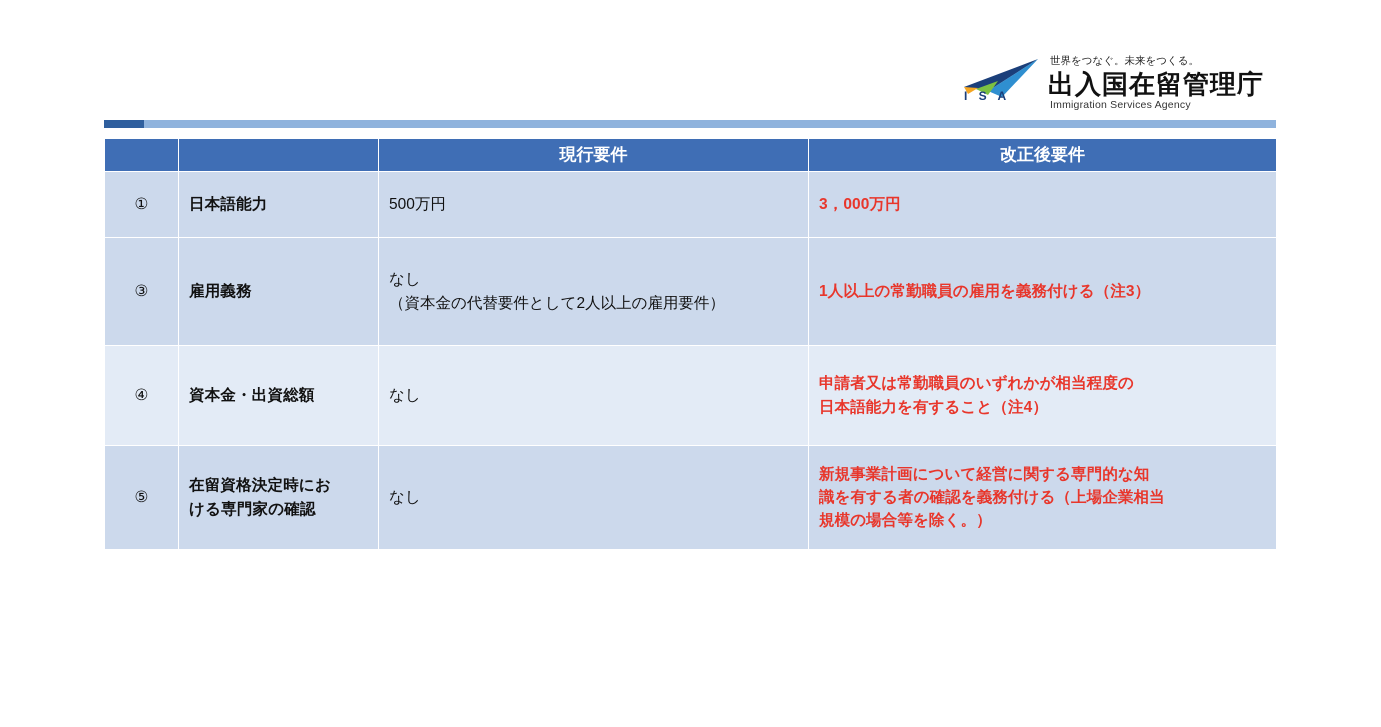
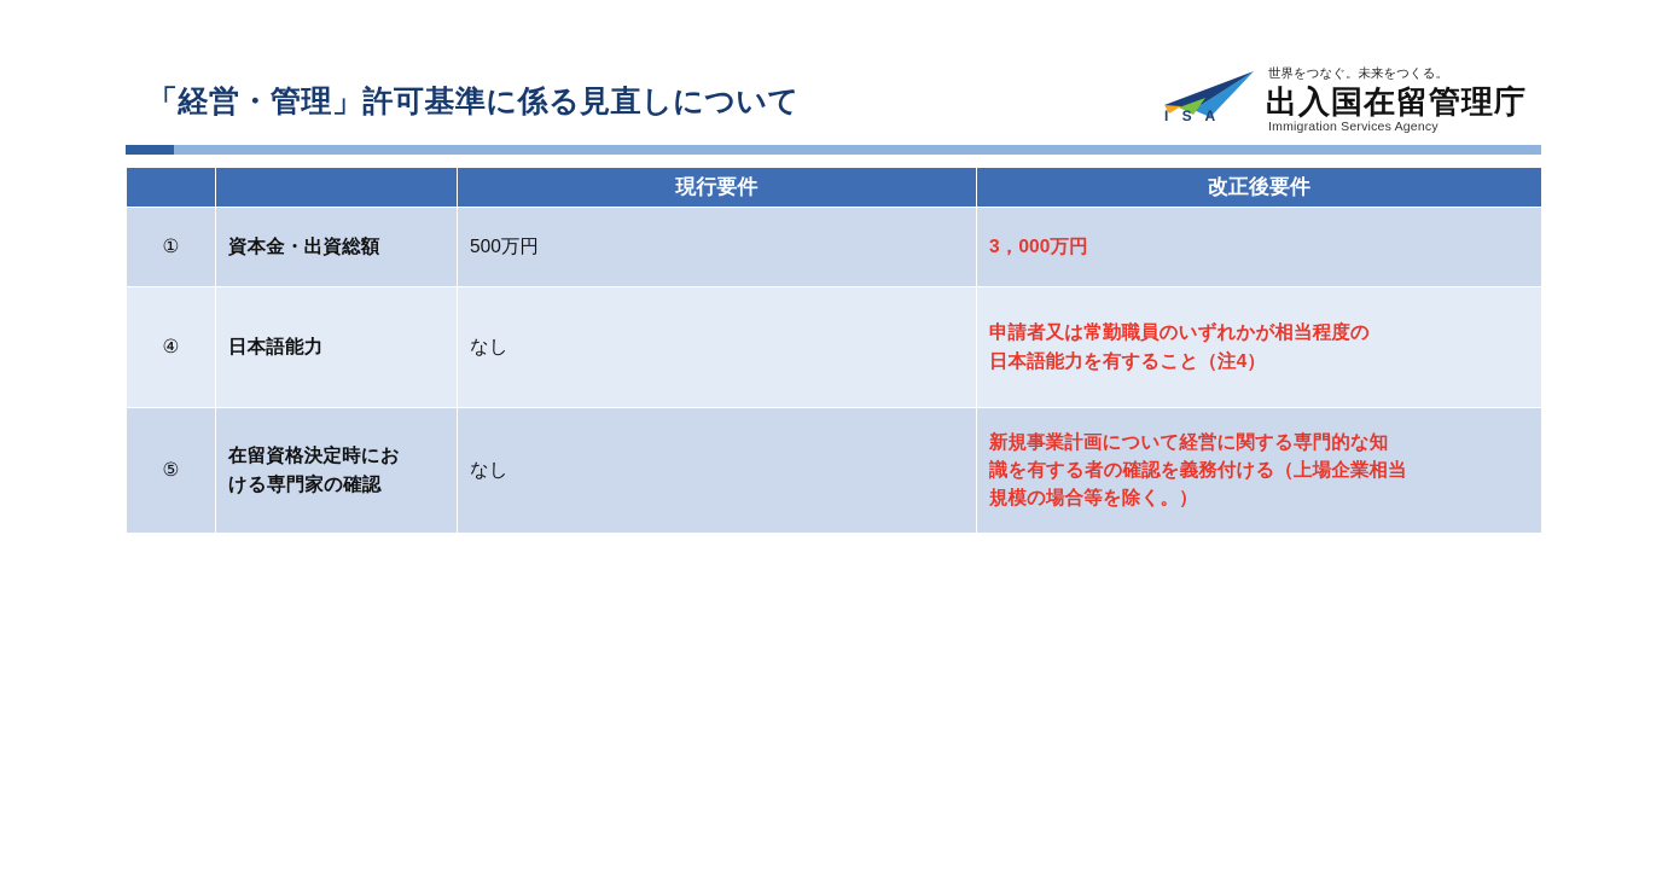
+ 「経営・管理」許可基準に係る見直しについて
  I S A
  世界をつなぐ。未来をつくる。
  出入国在留管理庁
  Immigration Services Agency
  		現行要件	改正後要件
- ①	日本語能力	500万円	3，000万円
+ ①	資本金・出資総額	500万円	3，000万円
- ③	雇用義務	なし （資本金の代替要件として2人以上の雇用要件）	1人以上の常勤職員の雇用を義務付ける（注3）
- ④	資本金・出資総額	なし	申請者又は常勤職員のいずれかが相当程度の 日本語能力を有すること（注4）
+ ④	日本語能力	なし	申請者又は常勤職員のいずれかが相当程度の 日本語能力を有すること（注4）
  ⑤	在留資格決定時にお ける専門家の確認	なし	新規事業計画について経営に関する専門的な知 識を有する者の確認を義務付ける（上場企業相当 規模の場合等を除く。）
